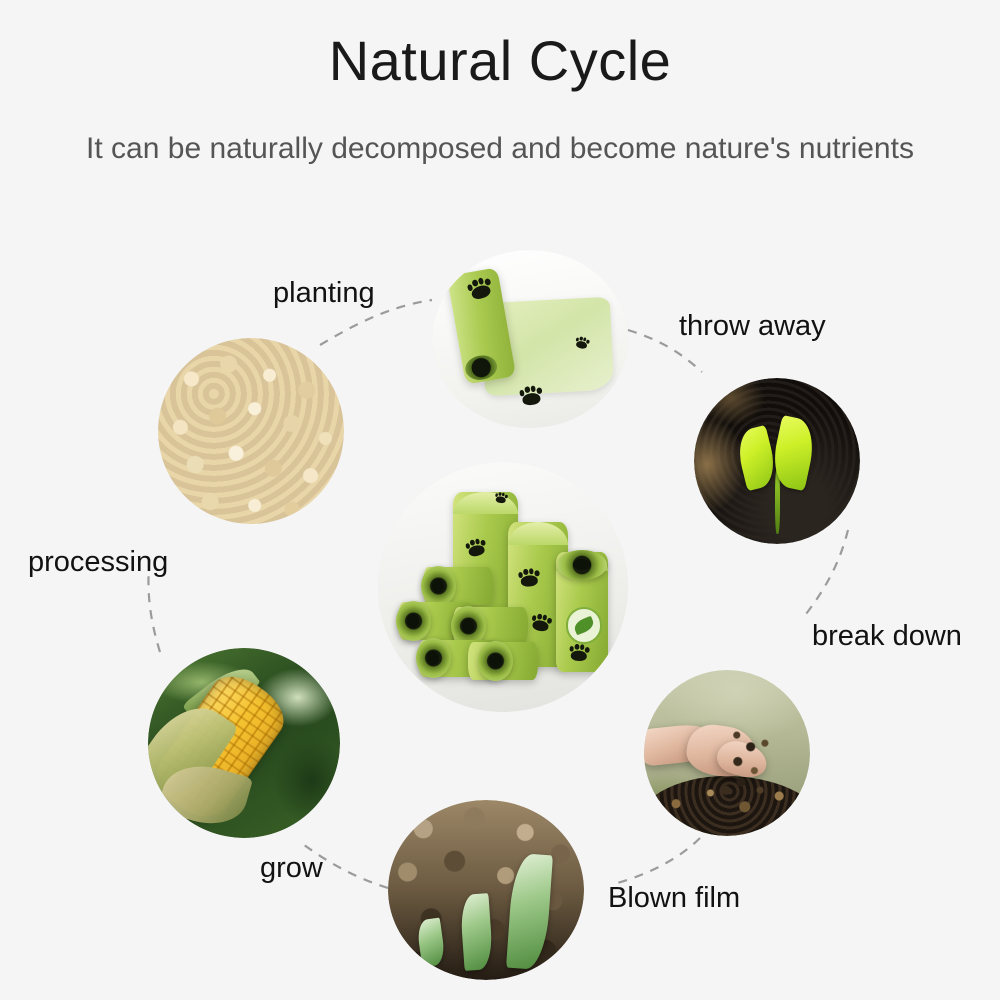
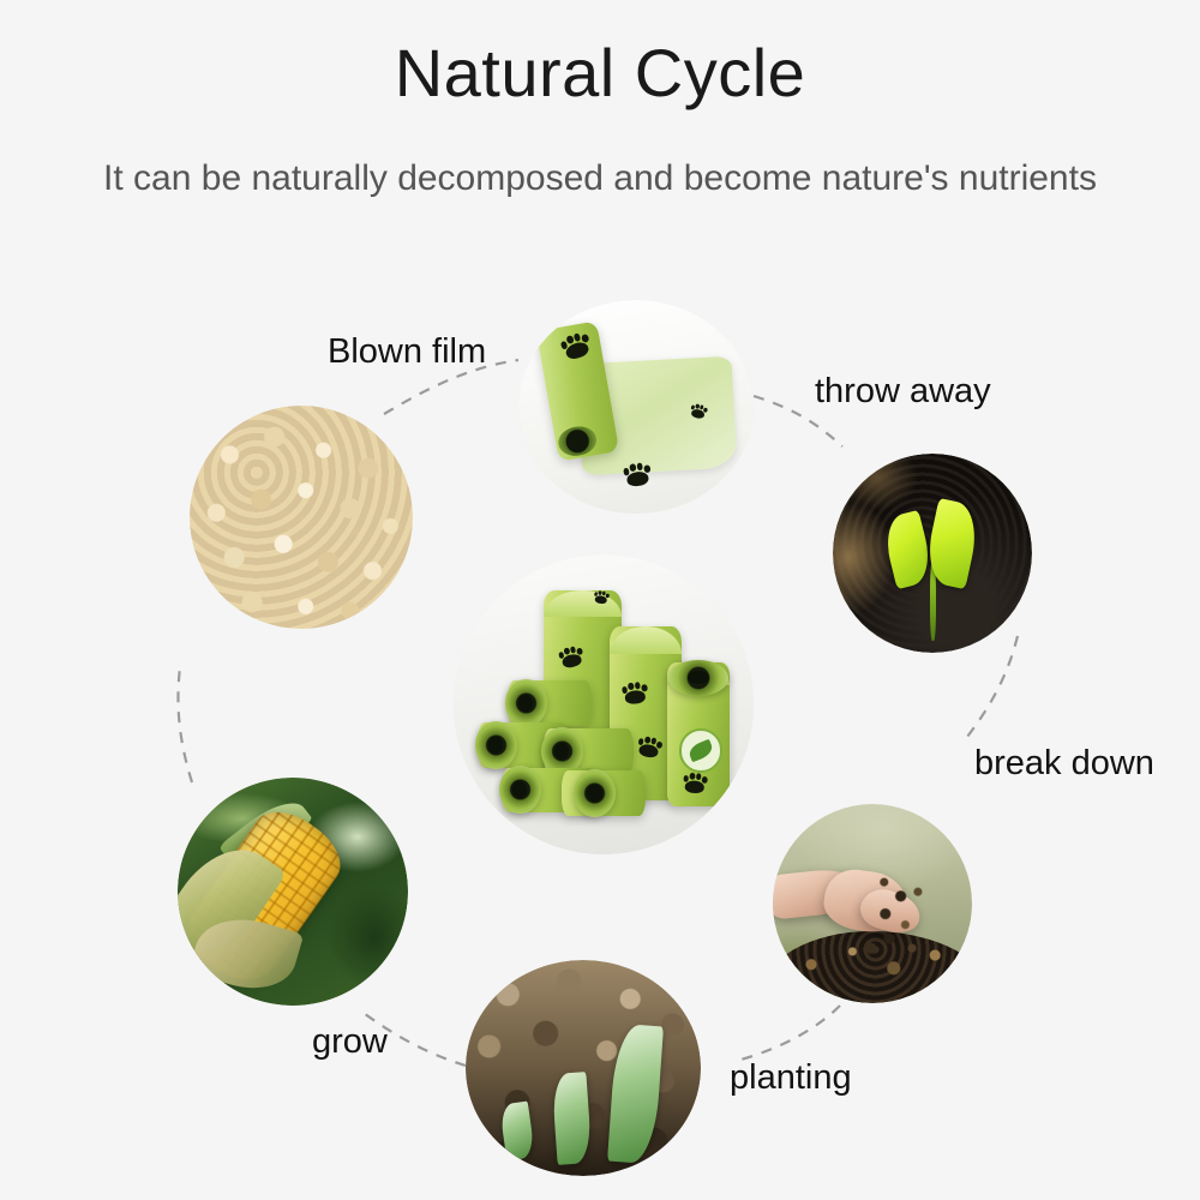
  Natural Cycle
  It can be naturally decomposed and become nature's nutrients
- planting
+ Blown film
  throw away
  break down
- Blown film
+ planting
  grow
- processing
